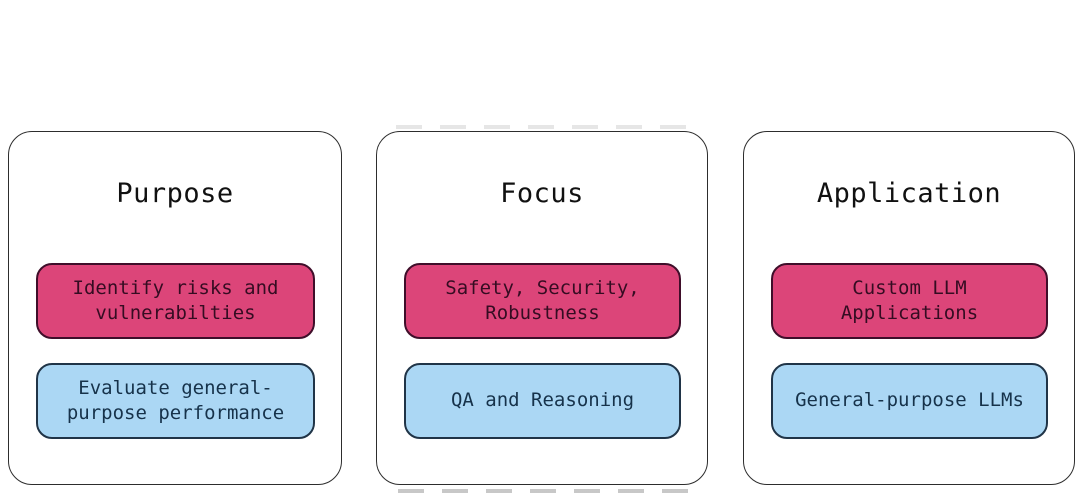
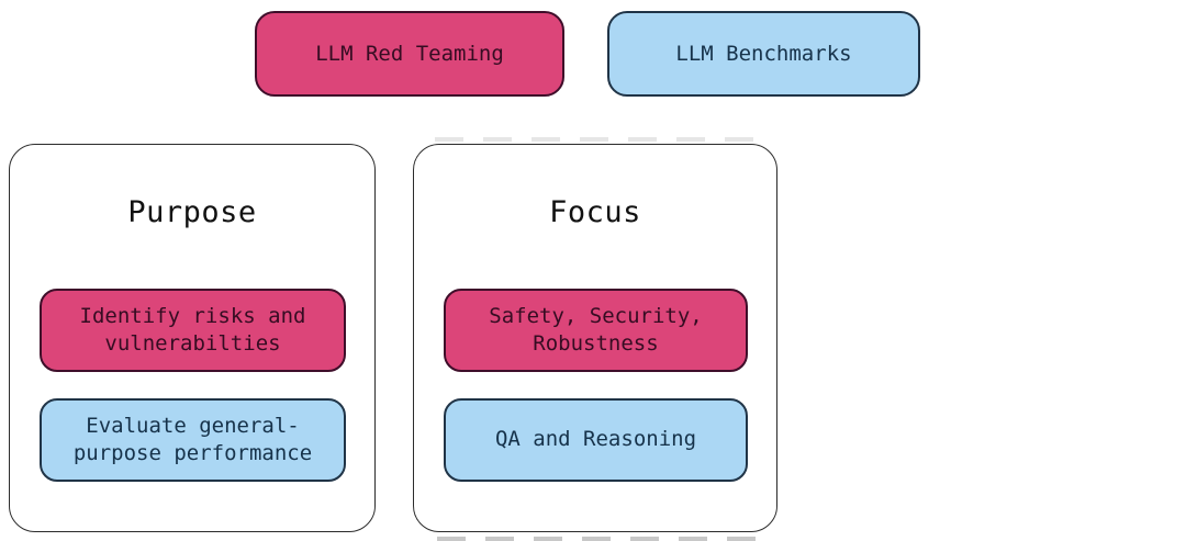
+ LLM Red Teaming
+ LLM Benchmarks
  Purpose
  Identify risks and vulnerabilties
  Evaluate general-purpose performance
  Focus
  Safety, Security, Robustness
  QA and Reasoning
- Application
- Custom LLM Applications
- General-purpose LLMs
